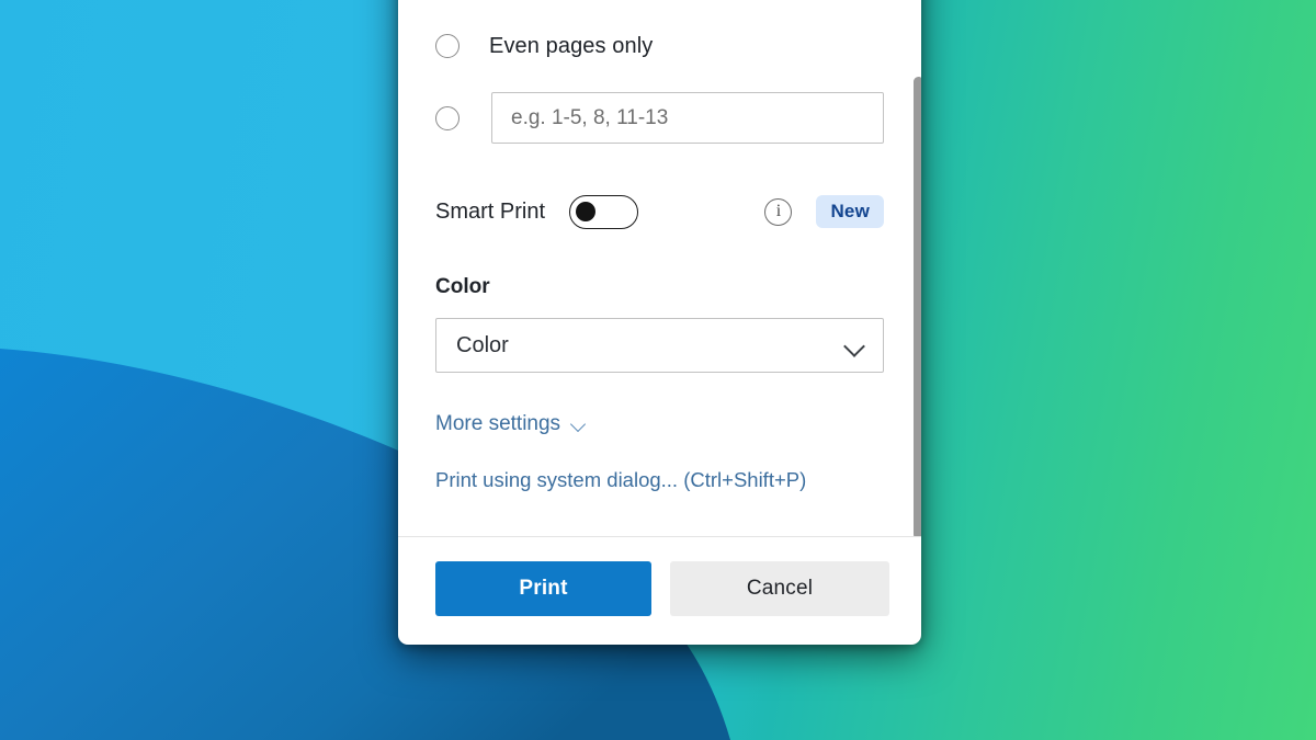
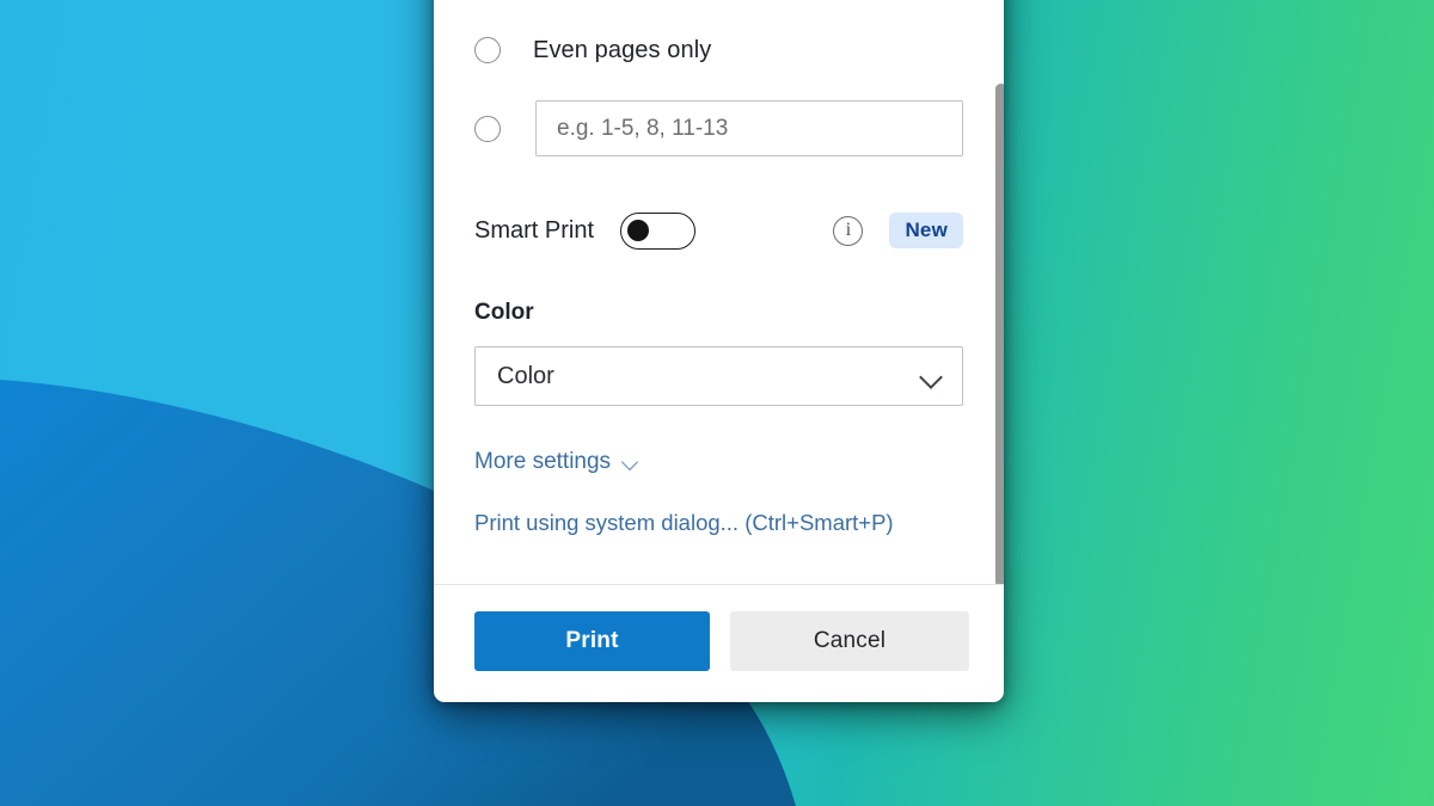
  Even pages only
  e.g. 1-5, 8, 11-13
  Smart Print
  i
  New
  Color
  Color
  More settings
- Print using system dialog... (Ctrl+Shift+P)
+ Print using system dialog... (Ctrl+Smart+P)
  Print
  Cancel
